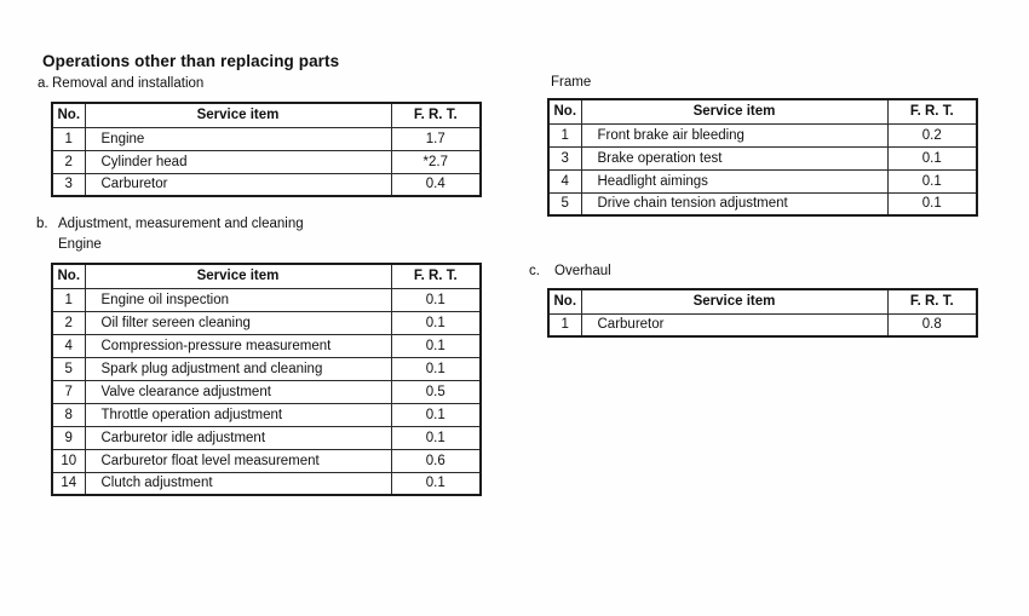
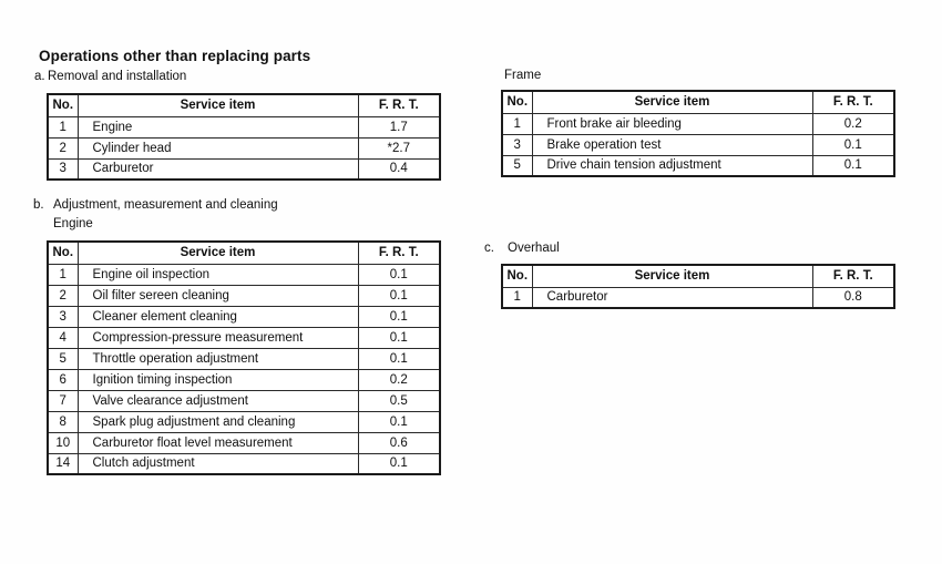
  Operations other than replacing parts
  a.
  Removal and installation
  No.	Service item	F. R. T.
  1	Engine	1.7
  2	Cylinder head	*2.7
  3	Carburetor	0.4
  b.
  Adjustment, measurement and cleaning
  Engine
  No.	Service item	F. R. T.
  1	Engine oil inspection	0.1
  2	Oil filter sereen cleaning	0.1
+ 3	Cleaner element cleaning	0.1
  4	Compression-pressure measurement	0.1
- 5	Spark plug adjustment and cleaning	0.1
+ 5	Throttle operation adjustment	0.1
+ 6	Ignition timing inspection	0.2
  7	Valve clearance adjustment	0.5
- 8	Throttle operation adjustment	0.1
+ 8	Spark plug adjustment and cleaning	0.1
- 9	Carburetor idle adjustment	0.1
  10	Carburetor float level measurement	0.6
  14	Clutch adjustment	0.1
  Frame
  No.	Service item	F. R. T.
  1	Front brake air bleeding	0.2
  3	Brake operation test	0.1
- 4	Headlight aimings	0.1
  5	Drive chain tension adjustment	0.1
  c.
  Overhaul
  No.	Service item	F. R. T.
  1	Carburetor	0.8
